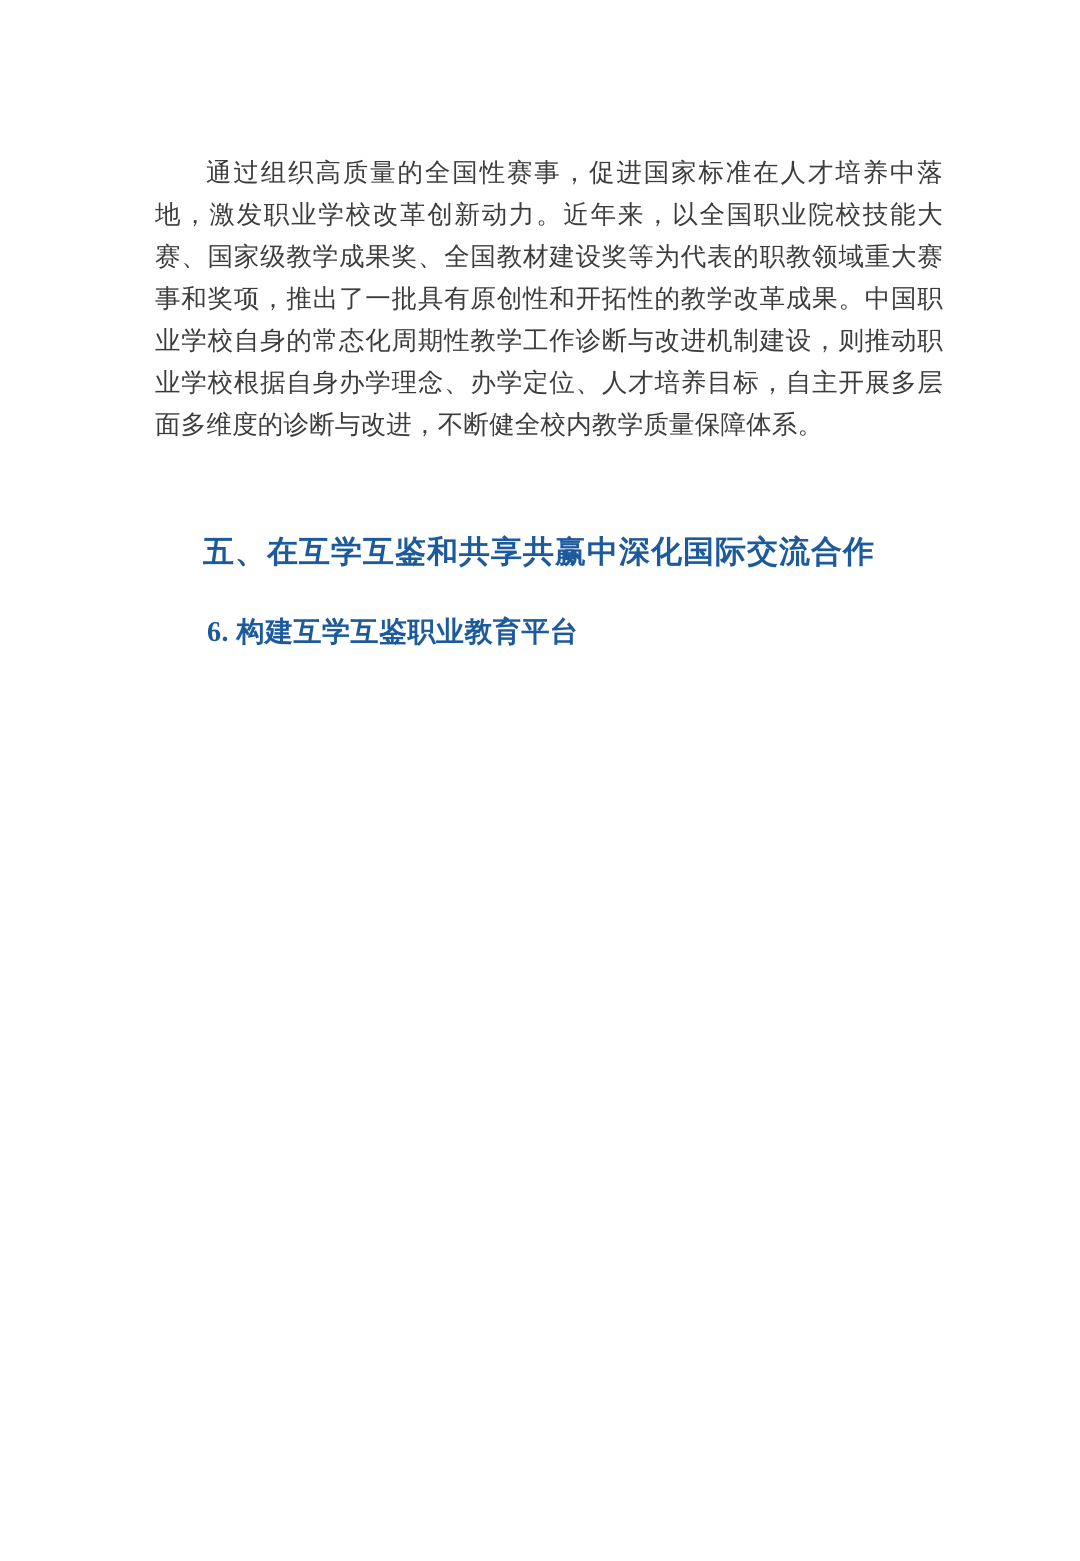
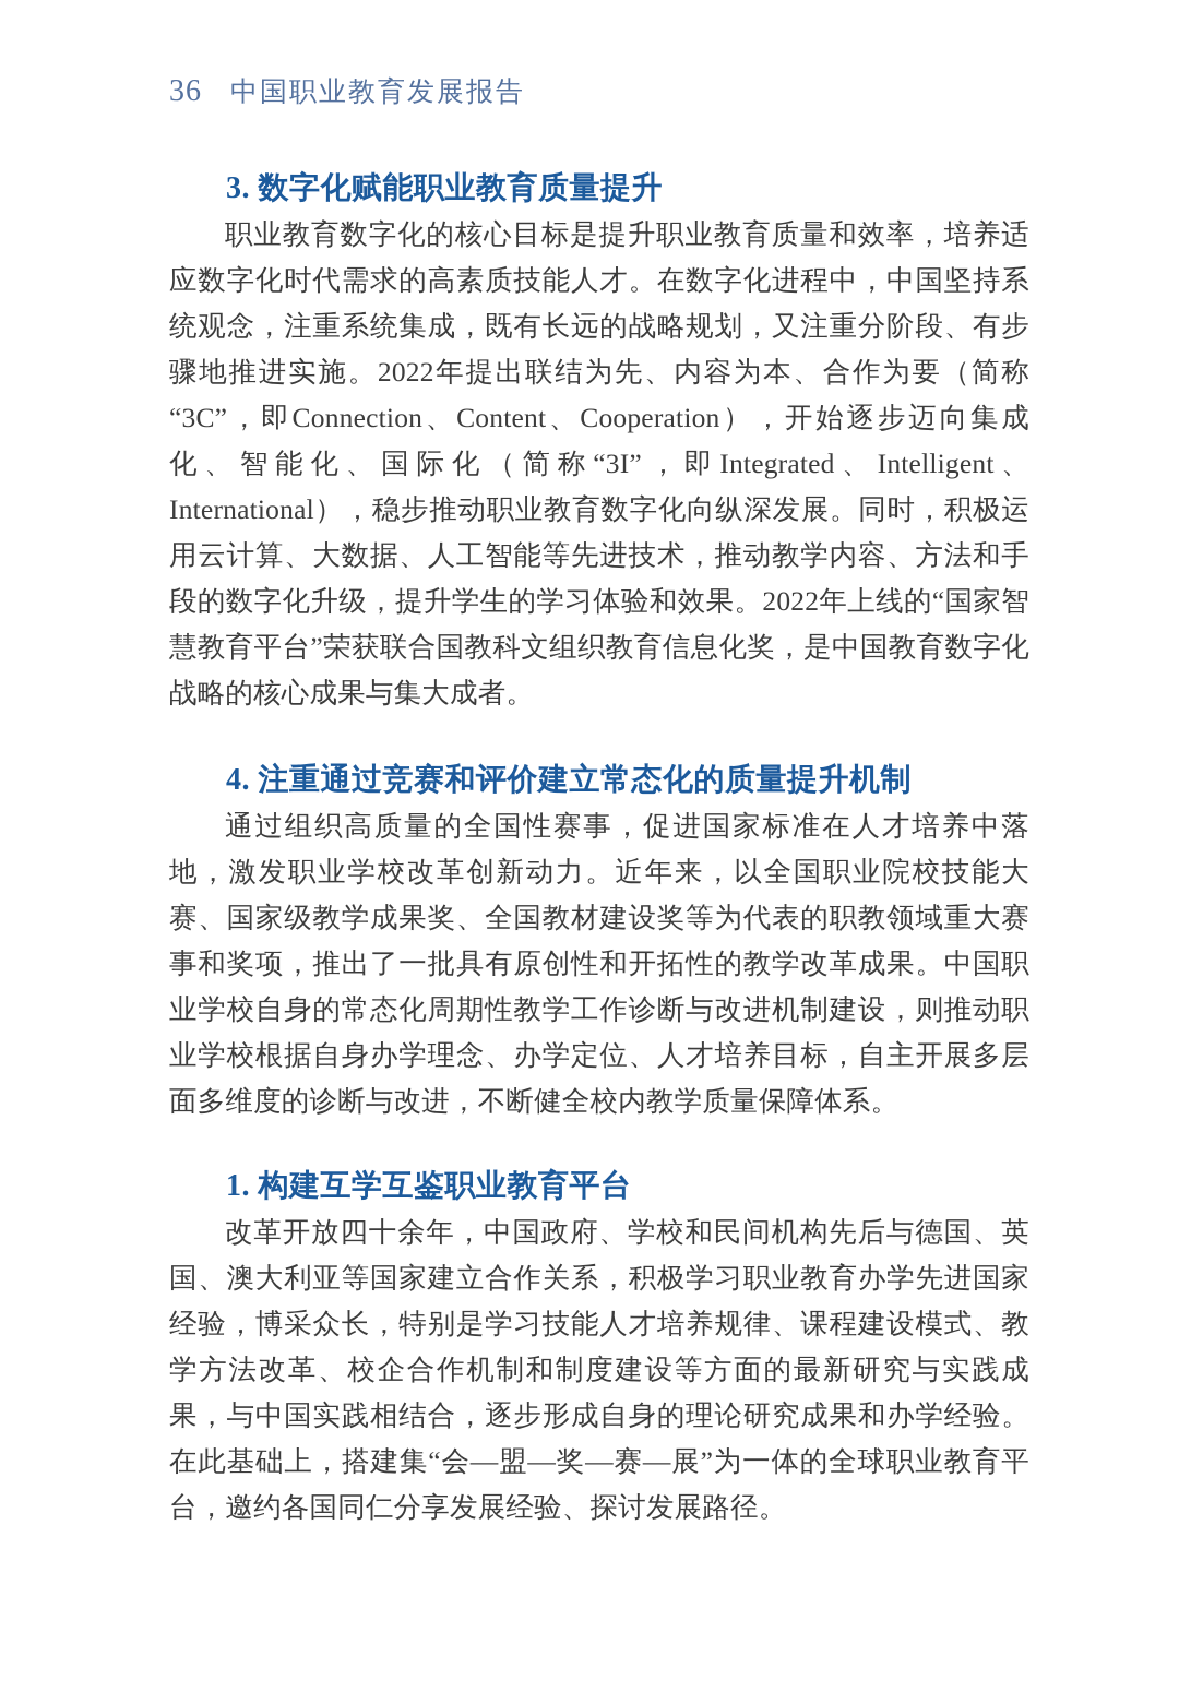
+ 36
+ 中国职业教育发展报告
+ 3. 数字化赋能职业教育质量提升
+ 职业教育数字化的核心目标是提升职业教育质量和效率，培养适应数字化时代需求的高素质技能人才。在数字化进程中，中国坚持系统观念，注重系统集成，既有长远的战略规划，又注重分阶段、有步骤地推进实施。2022年提出联结为先、内容为本、合作为要（简称“3C”，即Connection、Content、Cooperation），开始逐步迈向集成化、智能化、国际化（简称“3I”，即Integrated、Intelligent、International），稳步推动职业教育数字化向纵深发展。同时，积极运用云计算、大数据、人工智能等先进技术，推动教学内容、方法和手段的数字化升级，提升学生的学习体验和效果。2022年上线的“国家智慧教育平台”荣获联合国教科文组织教育信息化奖，是中国教育数字化战略的核心成果与集大成者。
+ 4. 注重通过竞赛和评价建立常态化的质量提升机制
  通过组织高质量的全国性赛事，促进国家标准在人才培养中落地，激发职业学校改革创新动力。近年来，以全国职业院校技能大赛、国家级教学成果奖、全国教材建设奖等为代表的职教领域重大赛事和奖项，推出了一批具有原创性和开拓性的教学改革成果。中国职业学校自身的常态化周期性教学工作诊断与改进机制建设，则推动职业学校根据自身办学理念、办学定位、人才培养目标，自主开展多层面多维度的诊断与改进，不断健全校内教学质量保障体系。
- 五、在互学互鉴和共享共赢中深化国际交流合作
- 6. 构建互学互鉴职业教育平台
+ 1. 构建互学互鉴职业教育平台
+ 改革开放四十余年，中国政府、学校和民间机构先后与德国、英国、澳大利亚等国家建立合作关系，积极学习职业教育办学先进国家经验，博采众长，特别是学习技能人才培养规律、课程建设模式、教学方法改革、校企合作机制和制度建设等方面的最新研究与实践成果，与中国实践相结合，逐步形成自身的理论研究成果和办学经验。在此基础上，搭建集“会—盟—奖—赛—展”为一体的全球职业教育平台，邀约各国同仁分享发展经验、探讨发展路径。
